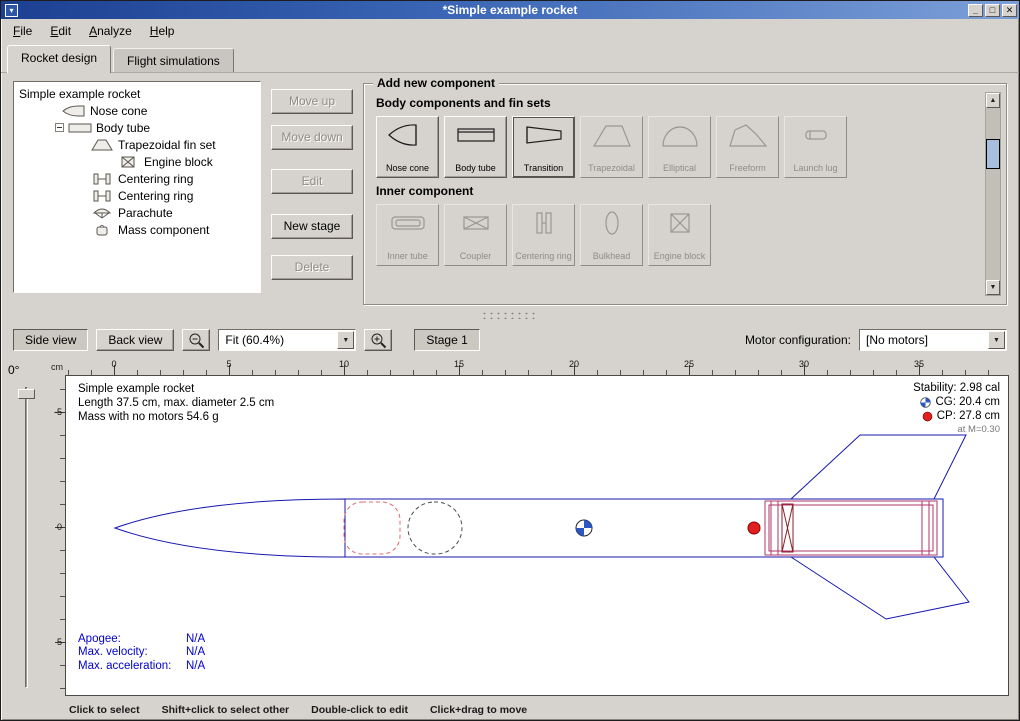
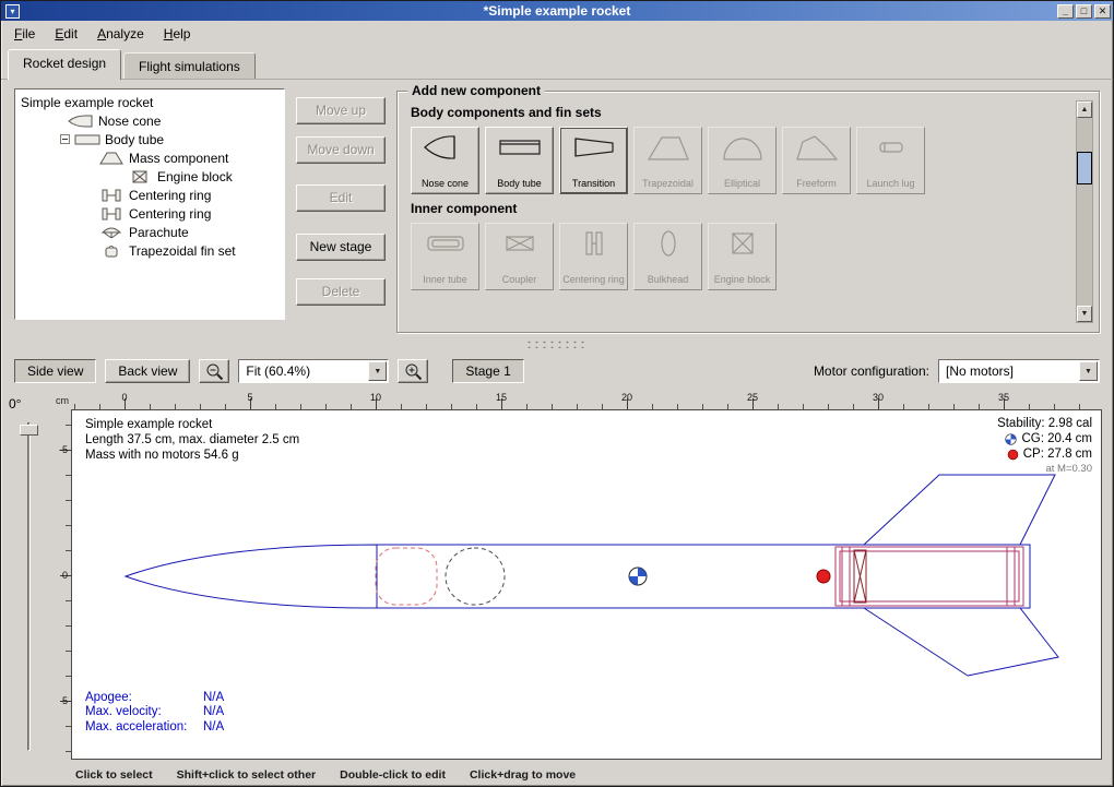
  ▾
  *Simple example rocket
  _
  □
  ✕
  File
  Edit
  Analyze
  Help
  Rocket design
  Flight simulations
  Simple example rocket
  Nose cone
  Body tube
- Trapezoidal fin set
+ Mass component
  Engine block
  Centering ring
  Centering ring
  Parachute
- Mass component
+ Trapezoidal fin set
  Move up
  Move down
  Edit
  New stage
  Delete
  Add new component
  Body components and fin sets
  Nose cone
  Body tube
  Transition
  Trapezoidal
  Elliptical
  Freeform
  Launch lug
  Inner component
  Inner tube
  Coupler
  Centering ring
  Bulkhead
  Engine block
  Side view
  Back view
  Fit (60.4%)
  Stage 1
  Motor configuration:
  [No motors]
  0°
  cm
  0
  5
  10
  15
  20
  25
  30
  35
  -5
  0
  5
  Simple example rocket
  Length 37.5 cm, max. diameter 2.5 cm
  Mass with no motors 54.6 g
  Stability: 2.98 cal
  CG: 20.4 cm
  CP: 27.8 cm
  at M=0.30
  Apogee:
  N/A
  Max. velocity:
  N/A
  Max. acceleration:
  N/A
  Click to select
  Shift+click to select other
  Double-click to edit
  Click+drag to move
